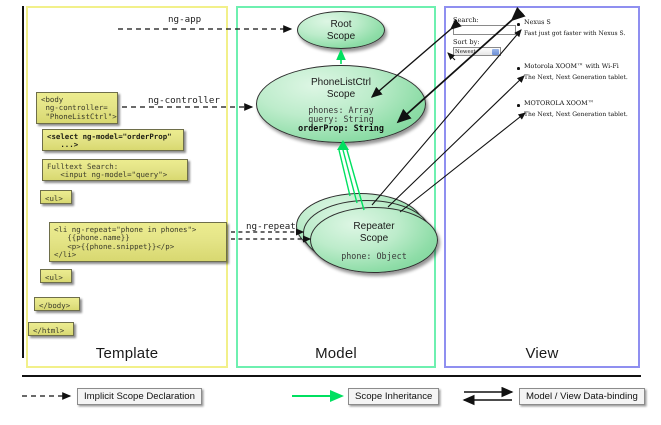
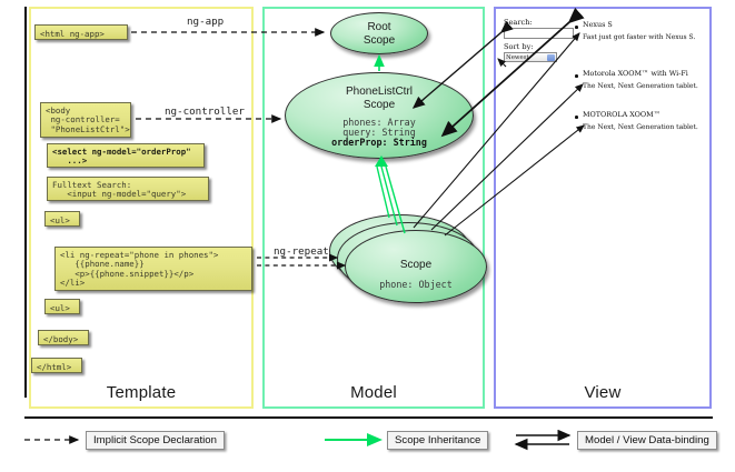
  Template
  Model
  View
+ <html ng-app>
  <body
  ng-controller=
  "PhoneListCtrl">
  <select ng-model="orderProp"
  ...>
  Fulltext Search:
  <input ng-model="query">
  <ul>
  <li ng-repeat="phone in phones">
  {{phone.name}}
  <p>{{phone.snippet}}</p>
  </li>
  <ul>
  </body>
  </html>
  Root
  Scope
  PhoneListCtrl
  Scope
  phones: Array
  query: String
  orderProp: String
- Repeater
  Scope
  phone: Object
  ng-app
  ng-controller
  ng-repeat
  Search:
  Sort by:
  Nexus S
  Motorola XOOM™ with Wi-Fi
  MOTOROLA XOOM™
  Implicit Scope Declaration
  Scope Inheritance
  Model / View Data-binding
